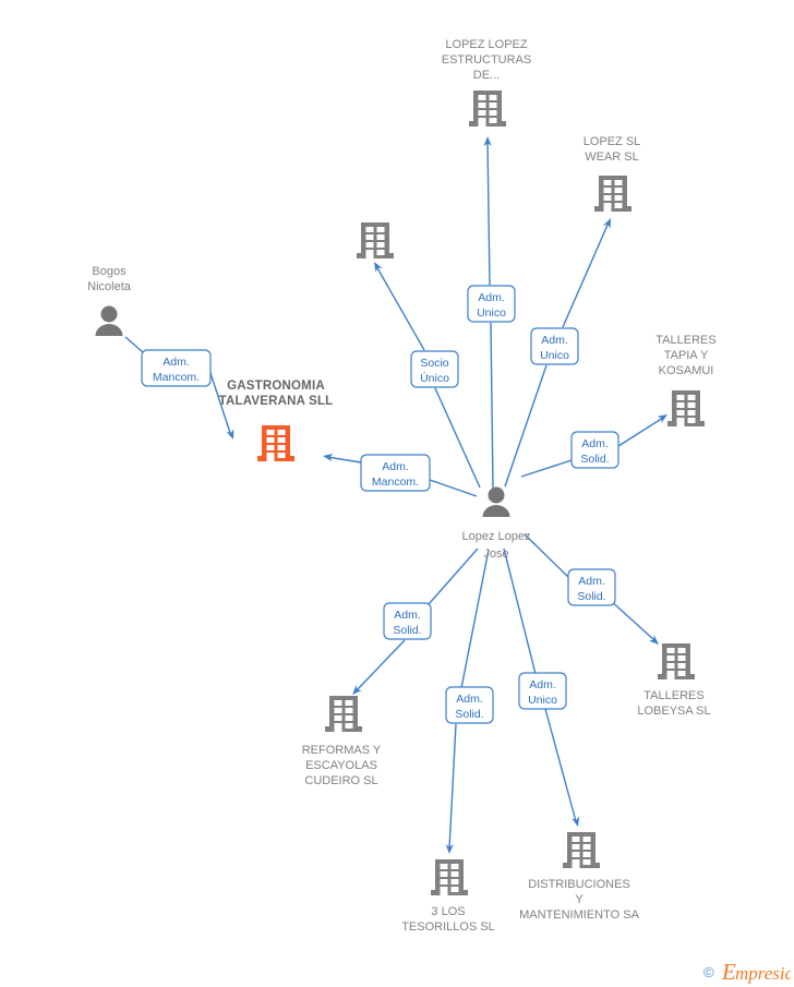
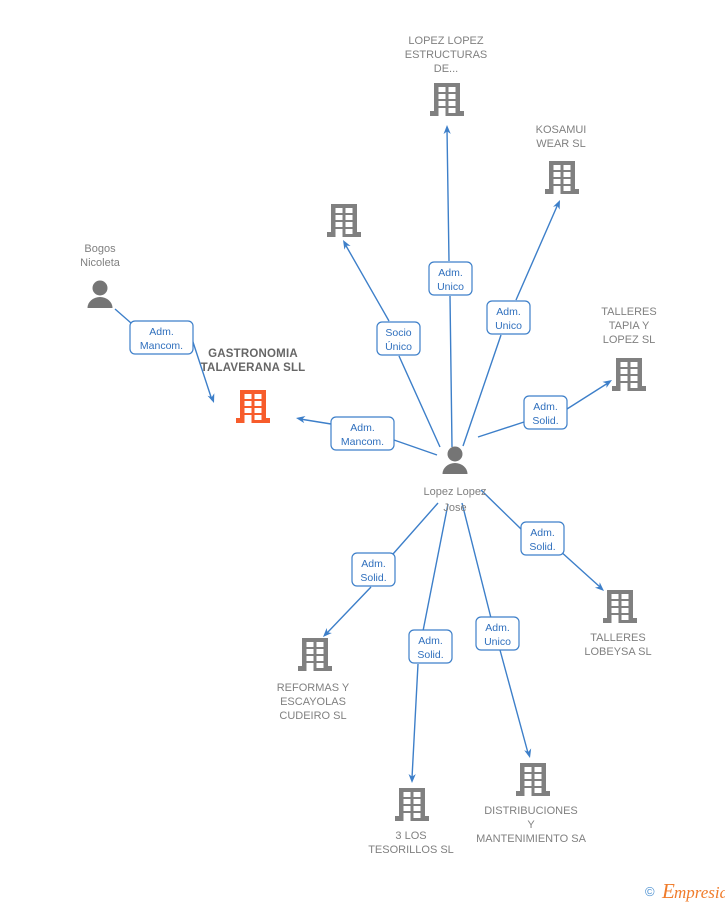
  Adm.
  Mancom.
  Adm.
  Mancom.
  Socio
  Único
  Adm.
  Unico
  Adm.
  Unico
  Adm.
  Solid.
  Adm.
  Solid.
  Adm.
  Solid.
  Adm.
  Solid.
  Adm.
  Unico
  Bogos
  Nicoleta
  LOPEZ LOPEZ
  ESTRUCTURAS
  DE...
- LOPEZ SL
+ KOSAMUI
  WEAR SL
  TALLERES
  TAPIA Y
- KOSAMUI
+ LOPEZ SL
  TALLERES
  LOBEYSA SL
  REFORMAS Y
  ESCAYOLAS
  CUDEIRO SL
  3 LOS
  TESORILLOS SL
  DISTRIBUCIONES
  Y
  MANTENIMIENTO SA
  GASTRONOMIA
  TALAVERANA SLL
  Lopez Lopez
  Jose
  ©
  E
  mpresia
